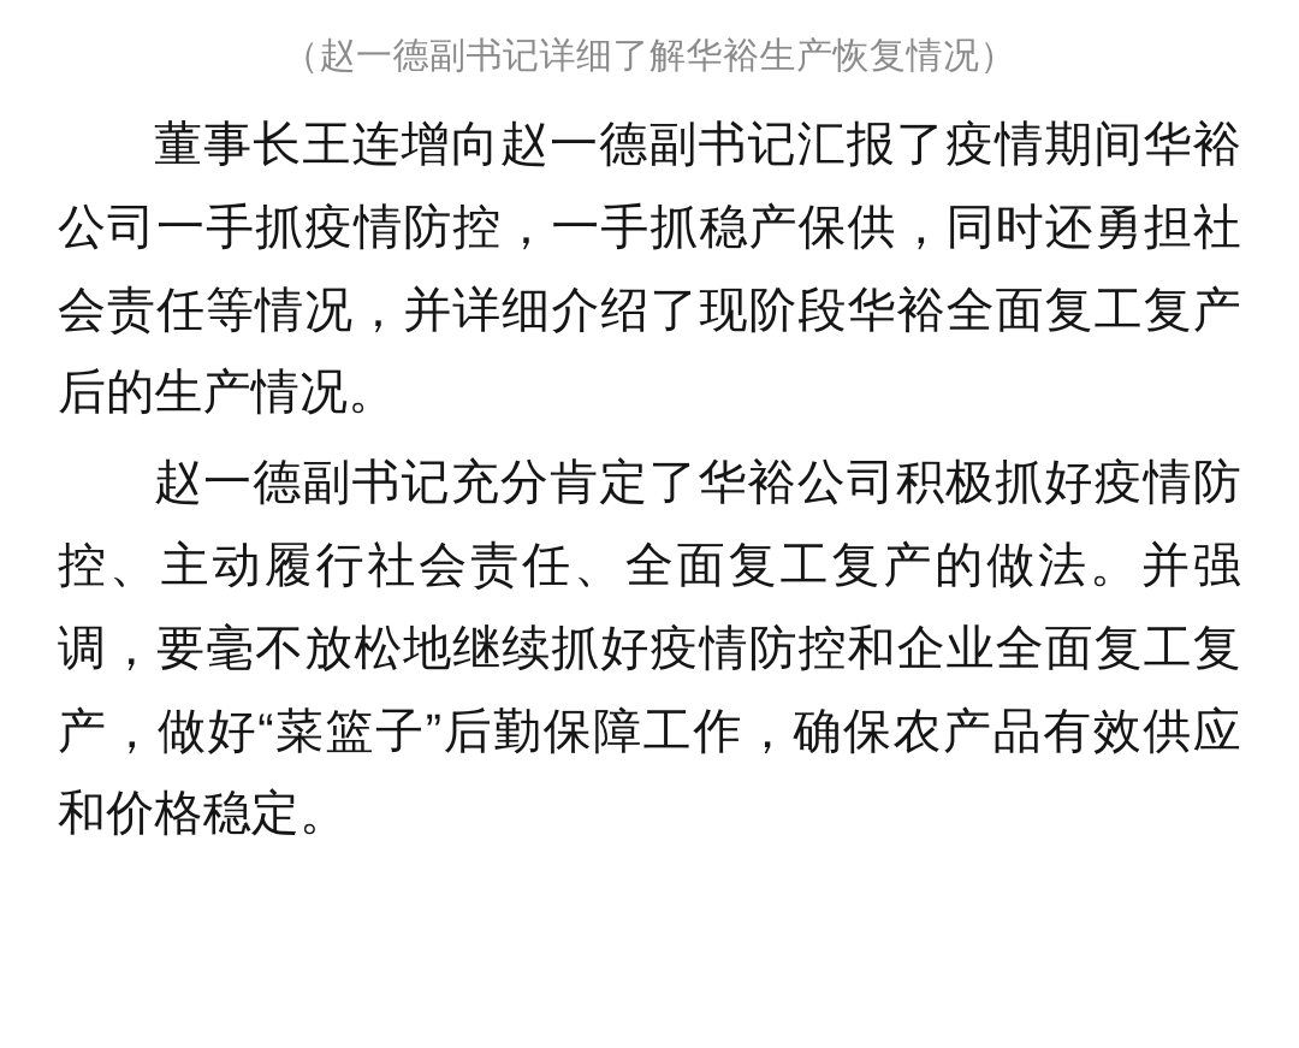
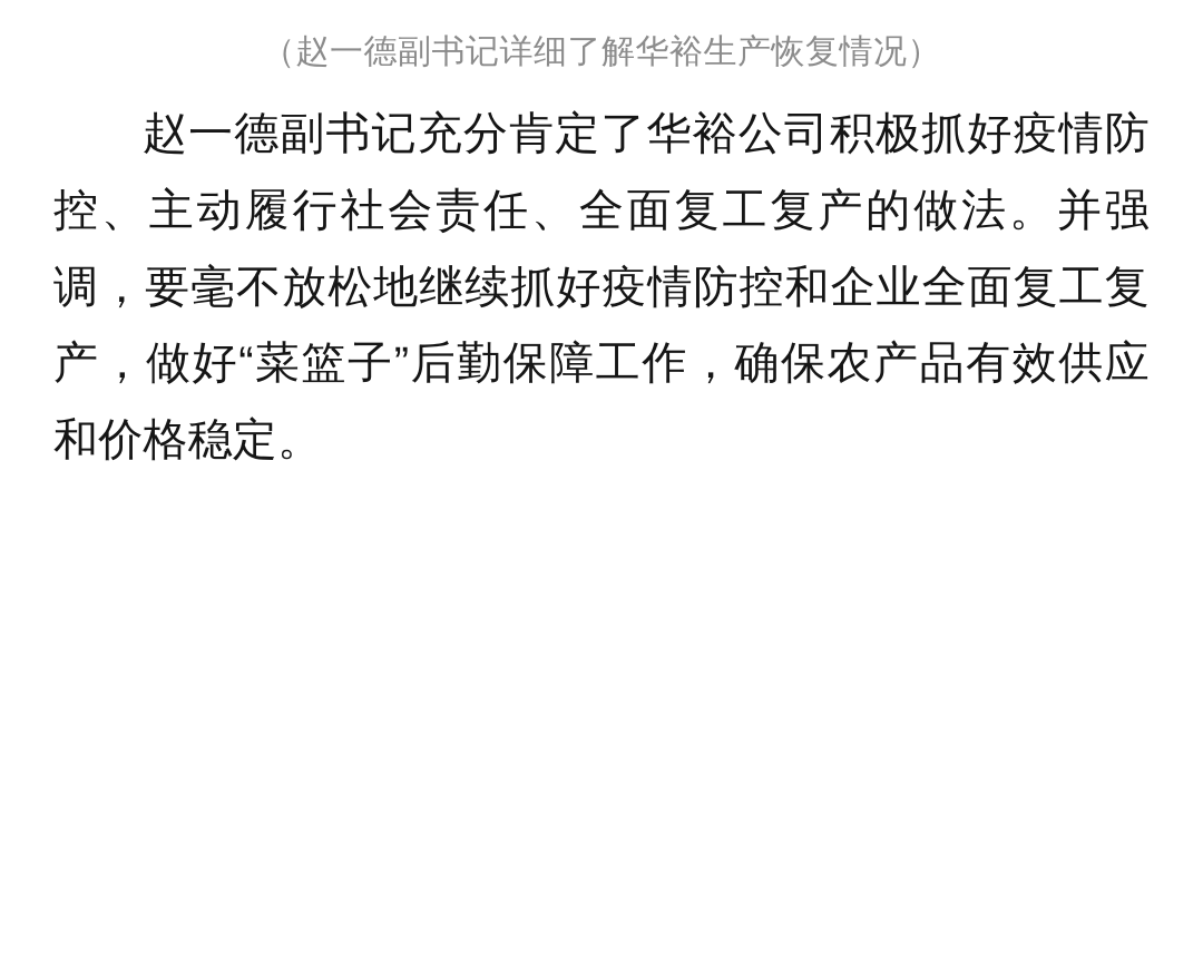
  （赵一德副书记详细了解华裕生产恢复情况）
- 董事长王连增向赵一德副书记汇报了疫情期间华裕公司一手抓疫情防控，一手抓稳产保供，同时还勇担社会责任等情况，并详细介绍了现阶段华裕全面复工复产后的生产情况。
  赵一德副书记充分肯定了华裕公司积极抓好疫情防控、主动履行社会责任、全面复工复产的做法。并强调，要毫不放松地继续抓好疫情防控和企业全面复工复产，做好“菜篮子”后勤保障工作，确保农产品有效供应和价格稳定。
